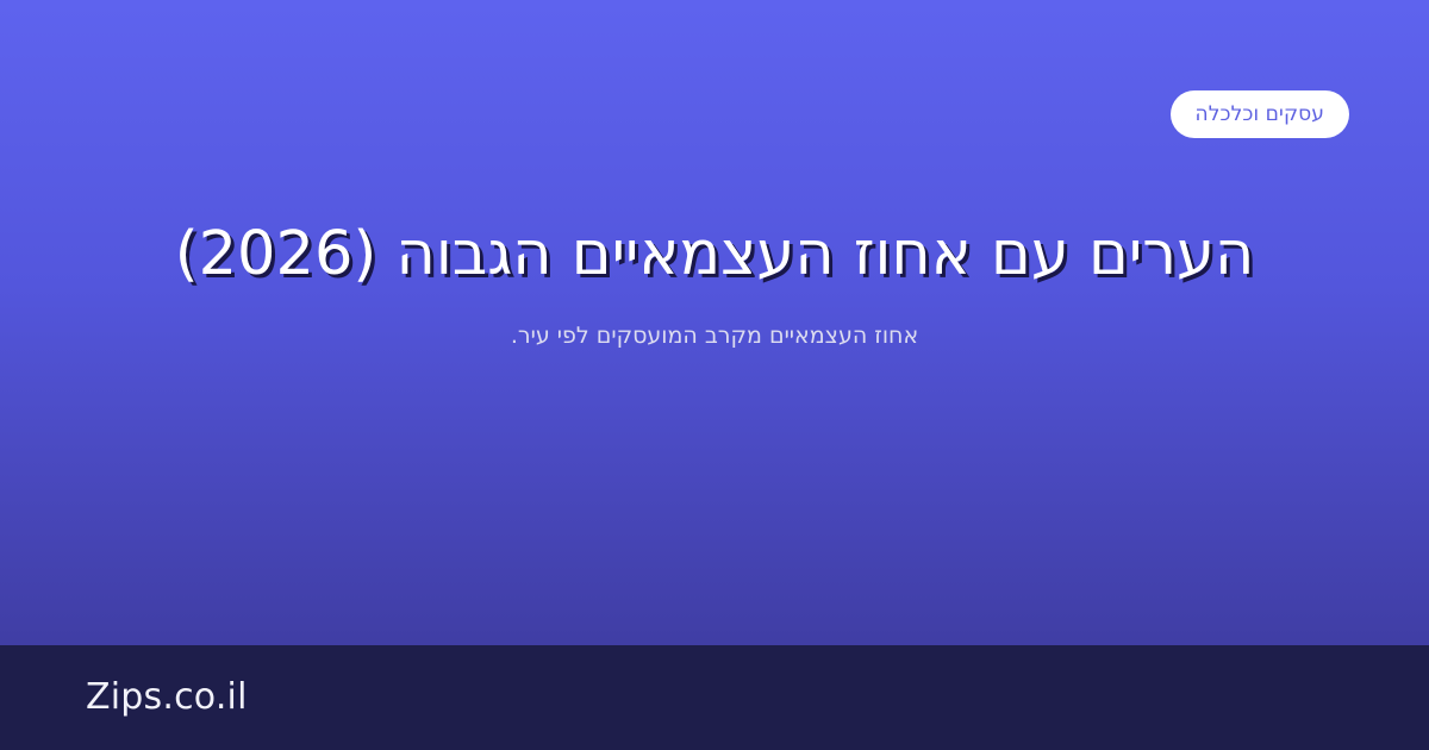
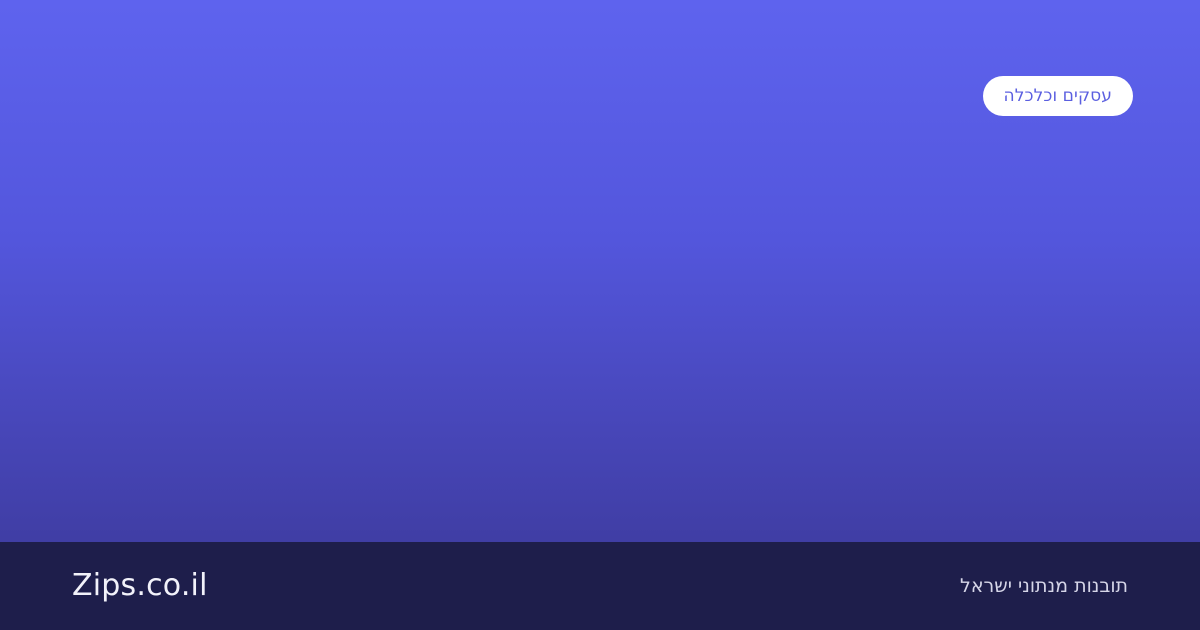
  עסקים וכלכלה
- הערים עם אחוז העצמאיים הגבוה (2026)
- אחוז העצמאיים מקרב המועסקים לפי עיר.
  Zips.co.il
+ תובנות מנתוני ישראל
